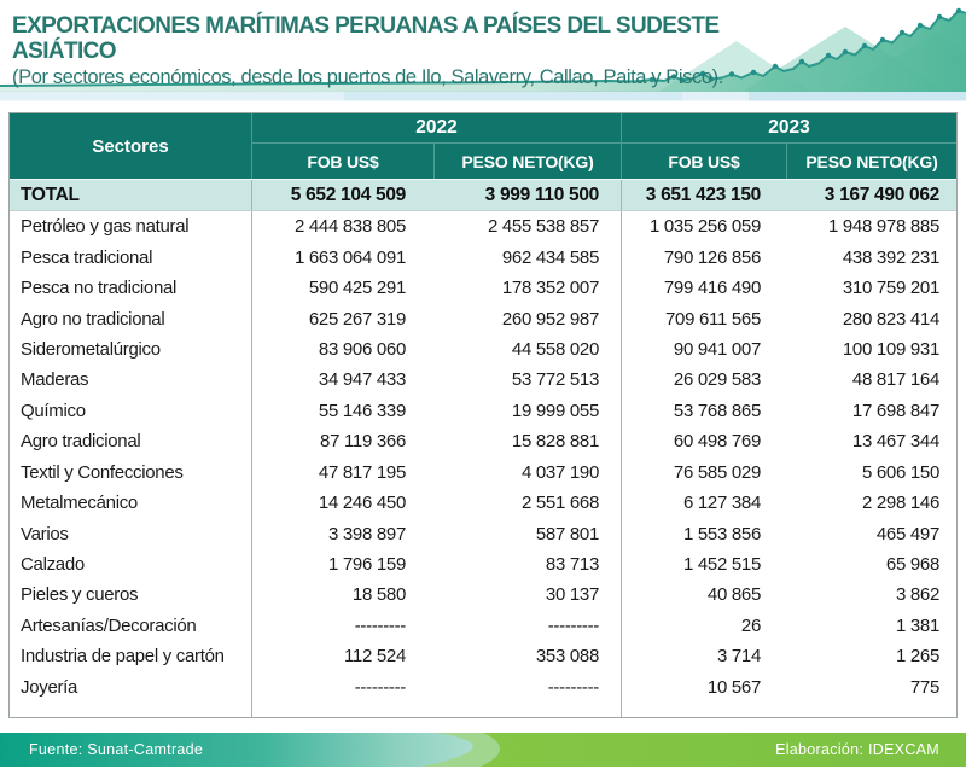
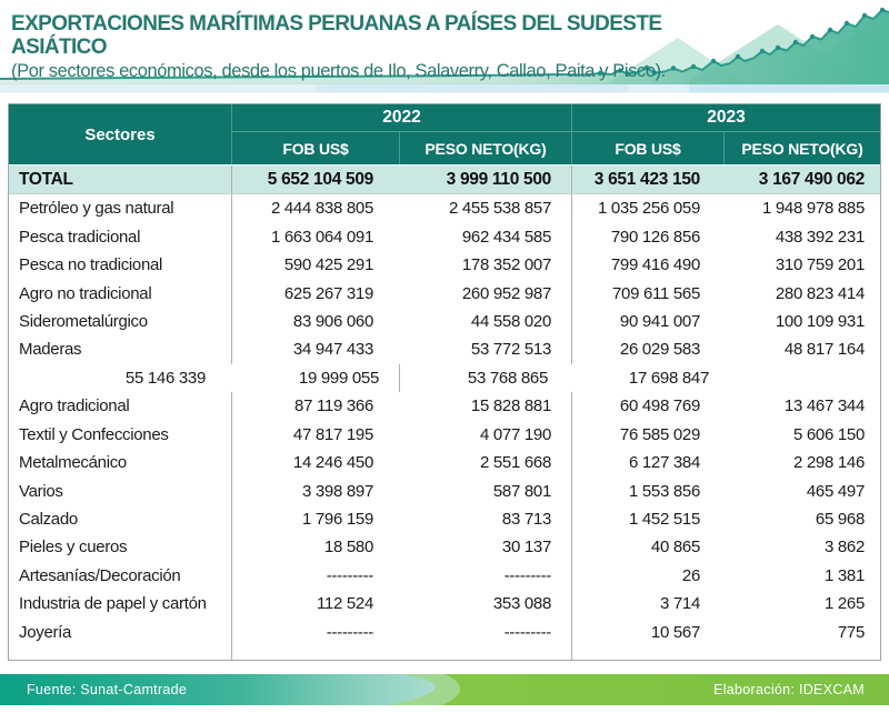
  EXPORTACIONES MARÍTIMAS PERUANAS A PAÍSES DEL SUDESTE ASIÁTICO
  (Por sectores económicos, desde los puertos de Ilo, Salaverry, Callao, Paita y Pisco).
  Sectores
  2022
  2023
  FOB US$
  PESO NETO(KG)
  FOB US$
  PESO NETO(KG)
  TOTAL
  5 652 104 509
  3 999 110 500
  3 651 423 150
  3 167 490 062
  Petróleo y gas natural
  2 444 838 805
  2 455 538 857
  1 035 256 059
  1 948 978 885
  Pesca tradicional
  1 663 064 091
  962 434 585
  790 126 856
  438 392 231
  Pesca no tradicional
  590 425 291
  178 352 007
  799 416 490
  310 759 201
  Agro no tradicional
  625 267 319
  260 952 987
  709 611 565
  280 823 414
  Siderometalúrgico
  83 906 060
  44 558 020
  90 941 007
  100 109 931
  Maderas
  34 947 433
  53 772 513
  26 029 583
  48 817 164
- Químico
  55 146 339
  19 999 055
  53 768 865
  17 698 847
  Agro tradicional
  87 119 366
  15 828 881
  60 498 769
  13 467 344
  Textil y Confecciones
  47 817 195
- 4 037 190
+ 4 077 190
  76 585 029
  5 606 150
  Metalmecánico
  14 246 450
  2 551 668
  6 127 384
  2 298 146
  Varios
  3 398 897
  587 801
  1 553 856
  465 497
  Calzado
  1 796 159
  83 713
  1 452 515
  65 968
  Pieles y cueros
  18 580
  30 137
  40 865
  3 862
  Artesanías/Decoración
  ---------
  ---------
  26
  1 381
  Industria de papel y cartón
  112 524
  353 088
  3 714
  1 265
  Joyería
  ---------
  ---------
  10 567
  775
  Fuente: Sunat-Camtrade
  Elaboración: IDEXCAM
